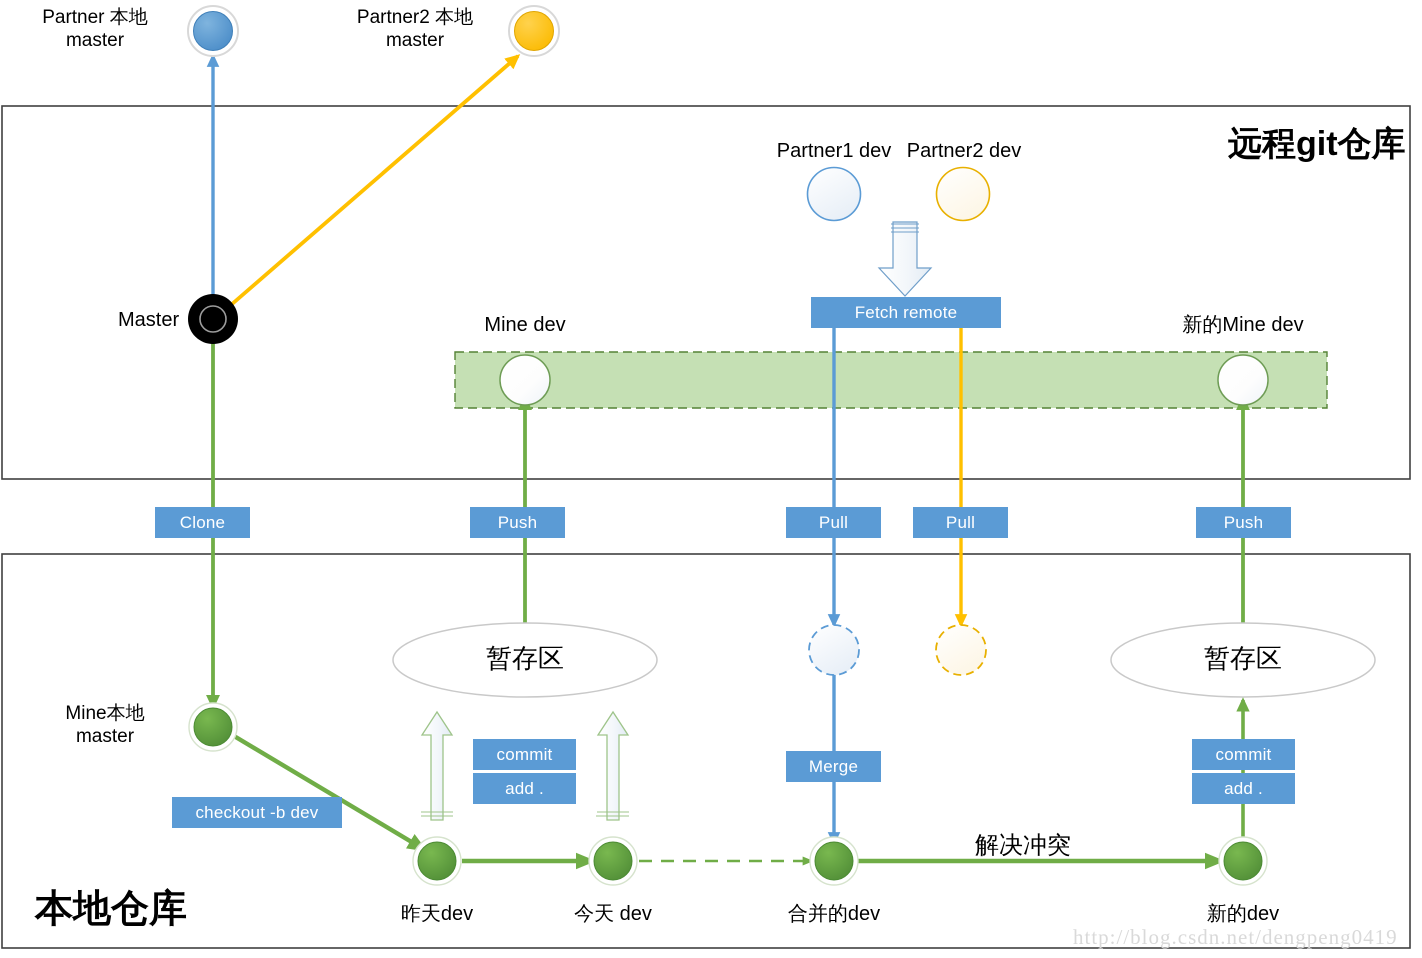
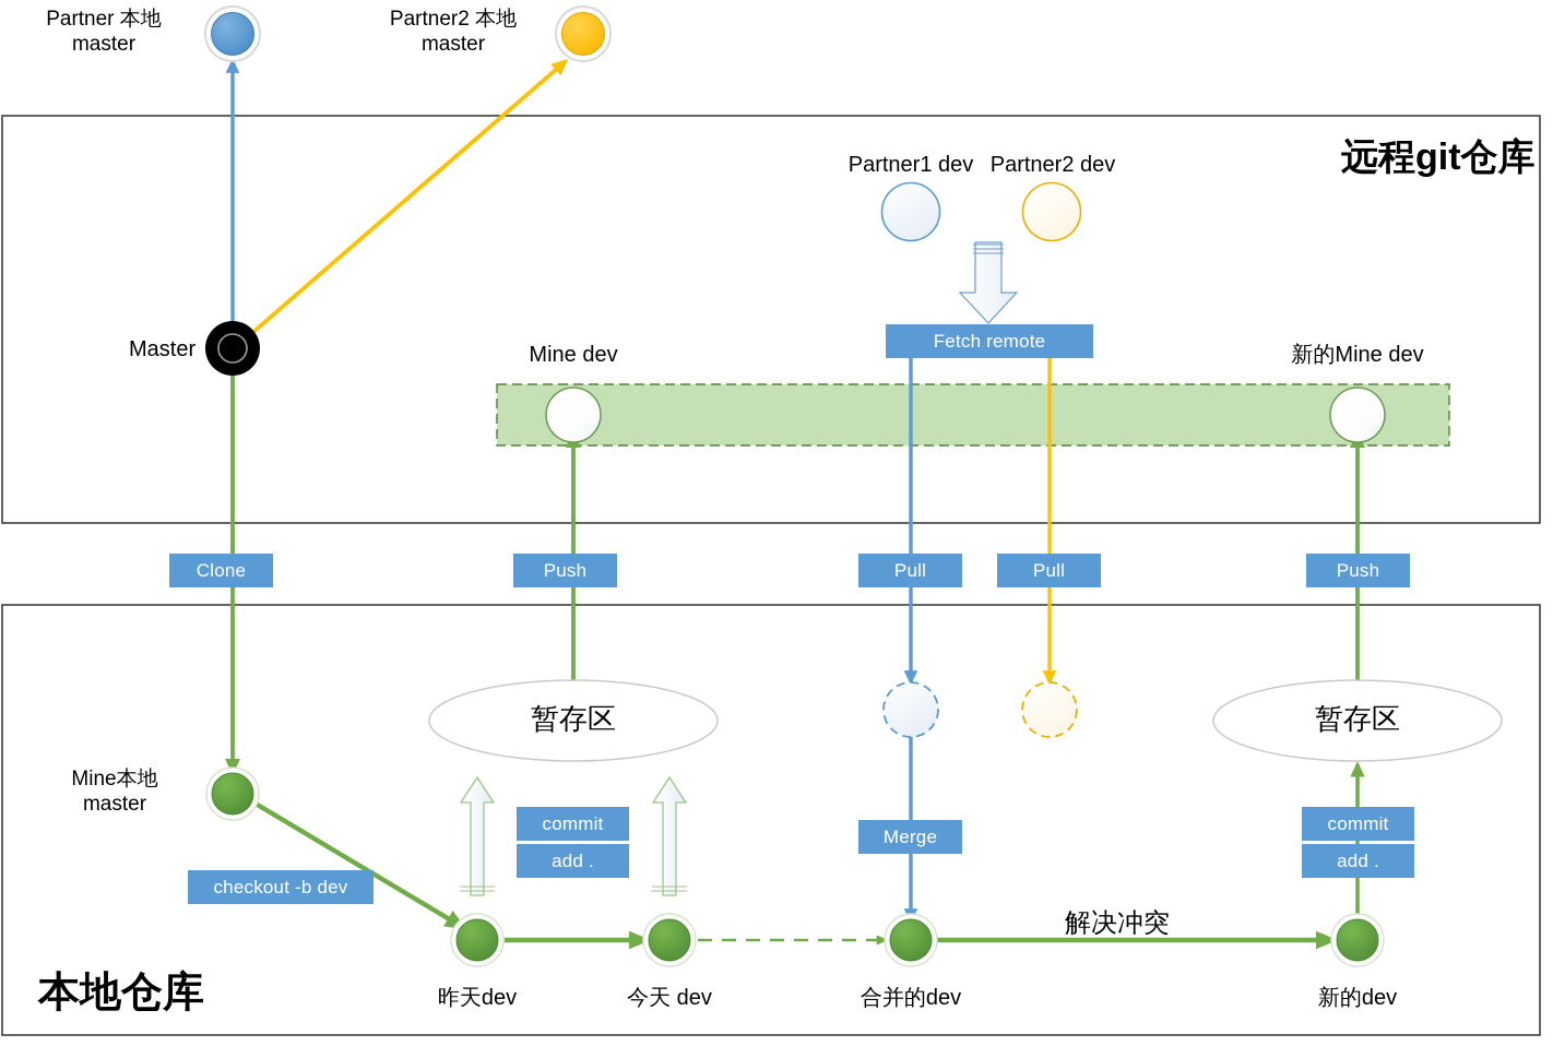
  远程git仓库
  本地仓库
  Partner 本地
  master
  Partner2 本地
  master
  Master
  Partner1 dev
  Partner2 dev
  Mine dev
  新的Mine dev
  Mine本地
  master
  昨天dev
  今天 dev
  合并的dev
  新的dev
  暂存区
  暂存区
  解决冲突
  Fetch remote
  Clone
  Push
  Pull
  Pull
  Push
  Merge
  checkout -b dev
  commit
  add .
  commit
  add .
- http://blog.csdn.net/dengpeng0419
